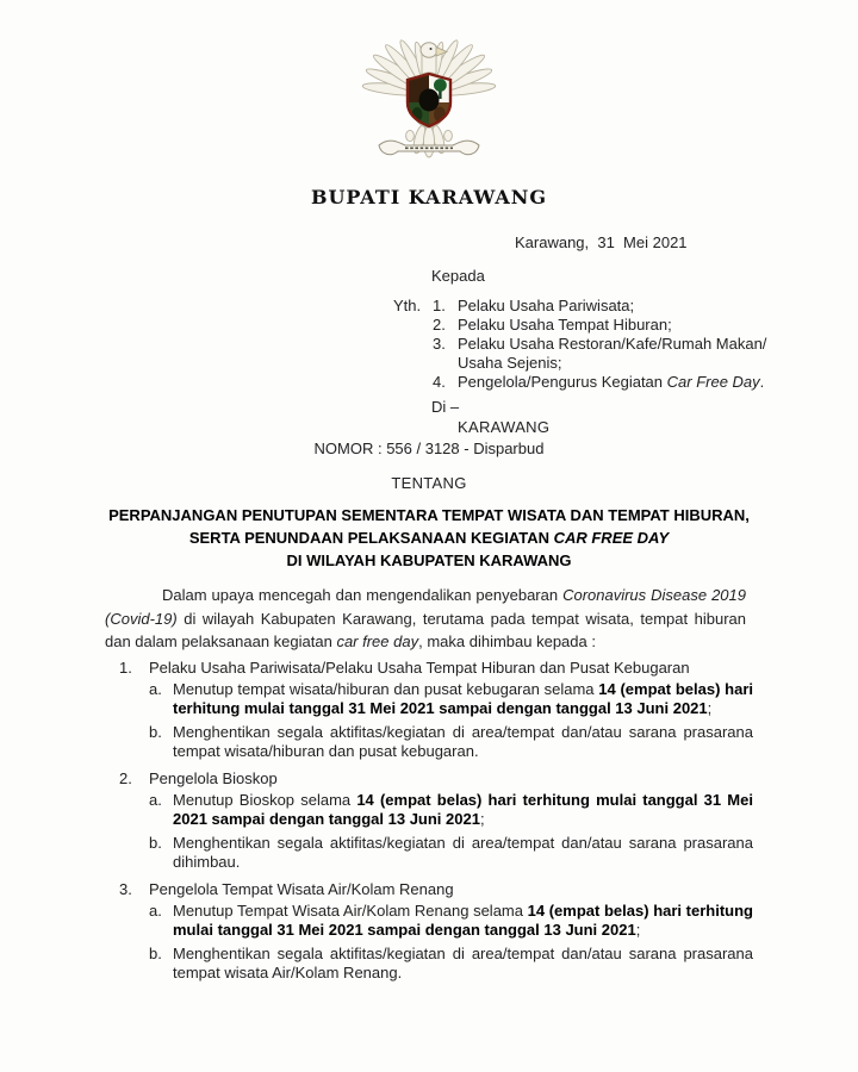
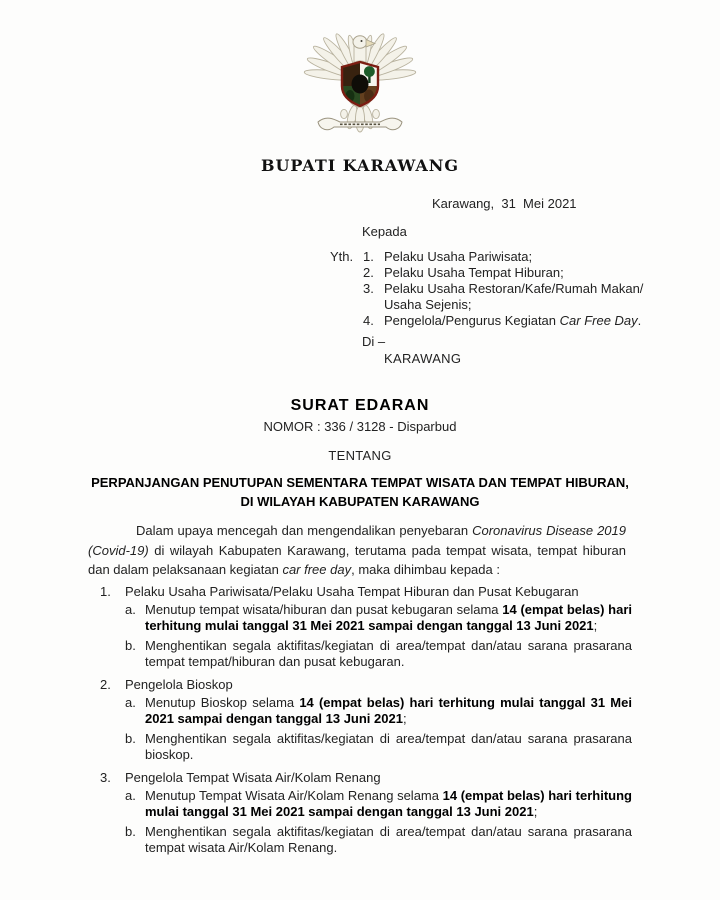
  BUPATI KARAWANG
  Karawang, 31 Mei 2021
  Kepada
  Yth.
  1.
  Pelaku Usaha Pariwisata;
  2.
  Pelaku Usaha Tempat Hiburan;
  3.
  Pelaku Usaha Restoran/Kafe/Rumah Makan/
  Usaha Sejenis;
  4.
  Pengelola/Pengurus Kegiatan Car Free Day.
  Di –
  KARAWANG
+ SURAT EDARAN
- NOMOR : 556 / 3128 - Disparbud
+ NOMOR : 336 / 3128 - Disparbud
  TENTANG
  PERPANJANGAN PENUTUPAN SEMENTARA TEMPAT WISATA DAN TEMPAT HIBURAN,
- SERTA PENUNDAAN PELAKSANAAN KEGIATAN CAR FREE DAY
  DI WILAYAH KABUPATEN KARAWANG
  Dalam upaya mencegah dan mengendalikan penyebaran Coronavirus Disease 2019 (Covid-19) di wilayah Kabupaten Karawang, terutama pada tempat wisata, tempat hiburan dan dalam pelaksanaan kegiatan car free day, maka dihimbau kepada :
  1.
  Pelaku Usaha Pariwisata/Pelaku Usaha Tempat Hiburan dan Pusat Kebugaran
  a.
  Menutup tempat wisata/hiburan dan pusat kebugaran selama 14 (empat belas) hari terhitung mulai tanggal 31 Mei 2021 sampai dengan tanggal 13 Juni 2021;
  b.
- Menghentikan segala aktifitas/kegiatan di area/tempat dan/atau sarana prasarana tempat wisata/hiburan dan pusat kebugaran.
+ Menghentikan segala aktifitas/kegiatan di area/tempat dan/atau sarana prasarana tempat tempat/hiburan dan pusat kebugaran.
  2.
  Pengelola Bioskop
  a.
  Menutup Bioskop selama 14 (empat belas) hari terhitung mulai tanggal 31 Mei 2021 sampai dengan tanggal 13 Juni 2021;
  b.
- Menghentikan segala aktifitas/kegiatan di area/tempat dan/atau sarana prasarana dihimbau.
+ Menghentikan segala aktifitas/kegiatan di area/tempat dan/atau sarana prasarana bioskop.
  3.
  Pengelola Tempat Wisata Air/Kolam Renang
  a.
  Menutup Tempat Wisata Air/Kolam Renang selama 14 (empat belas) hari terhitung mulai tanggal 31 Mei 2021 sampai dengan tanggal 13 Juni 2021;
  b.
  Menghentikan segala aktifitas/kegiatan di area/tempat dan/atau sarana prasarana tempat wisata Air/Kolam Renang.
